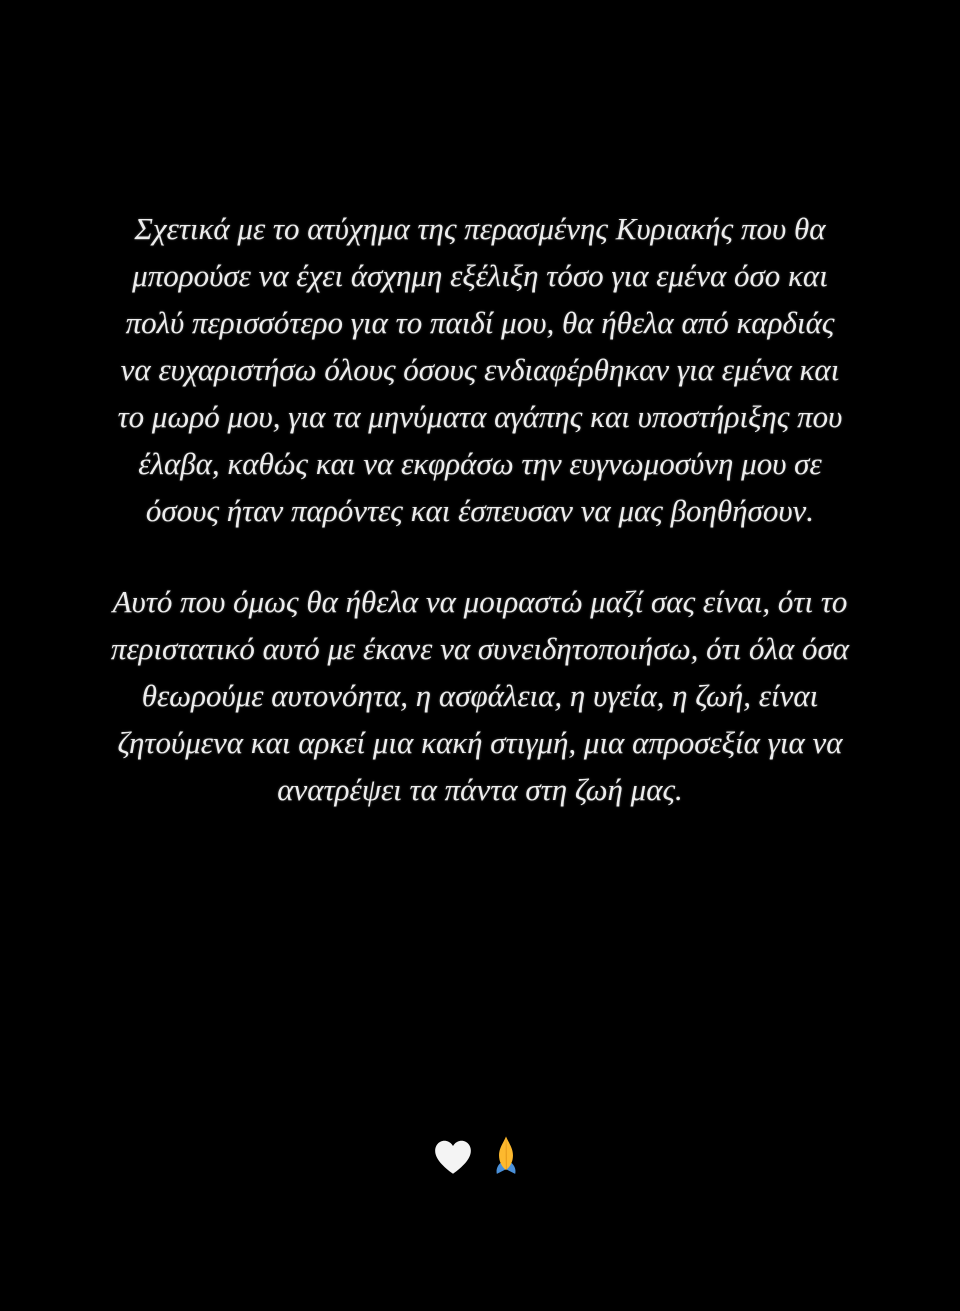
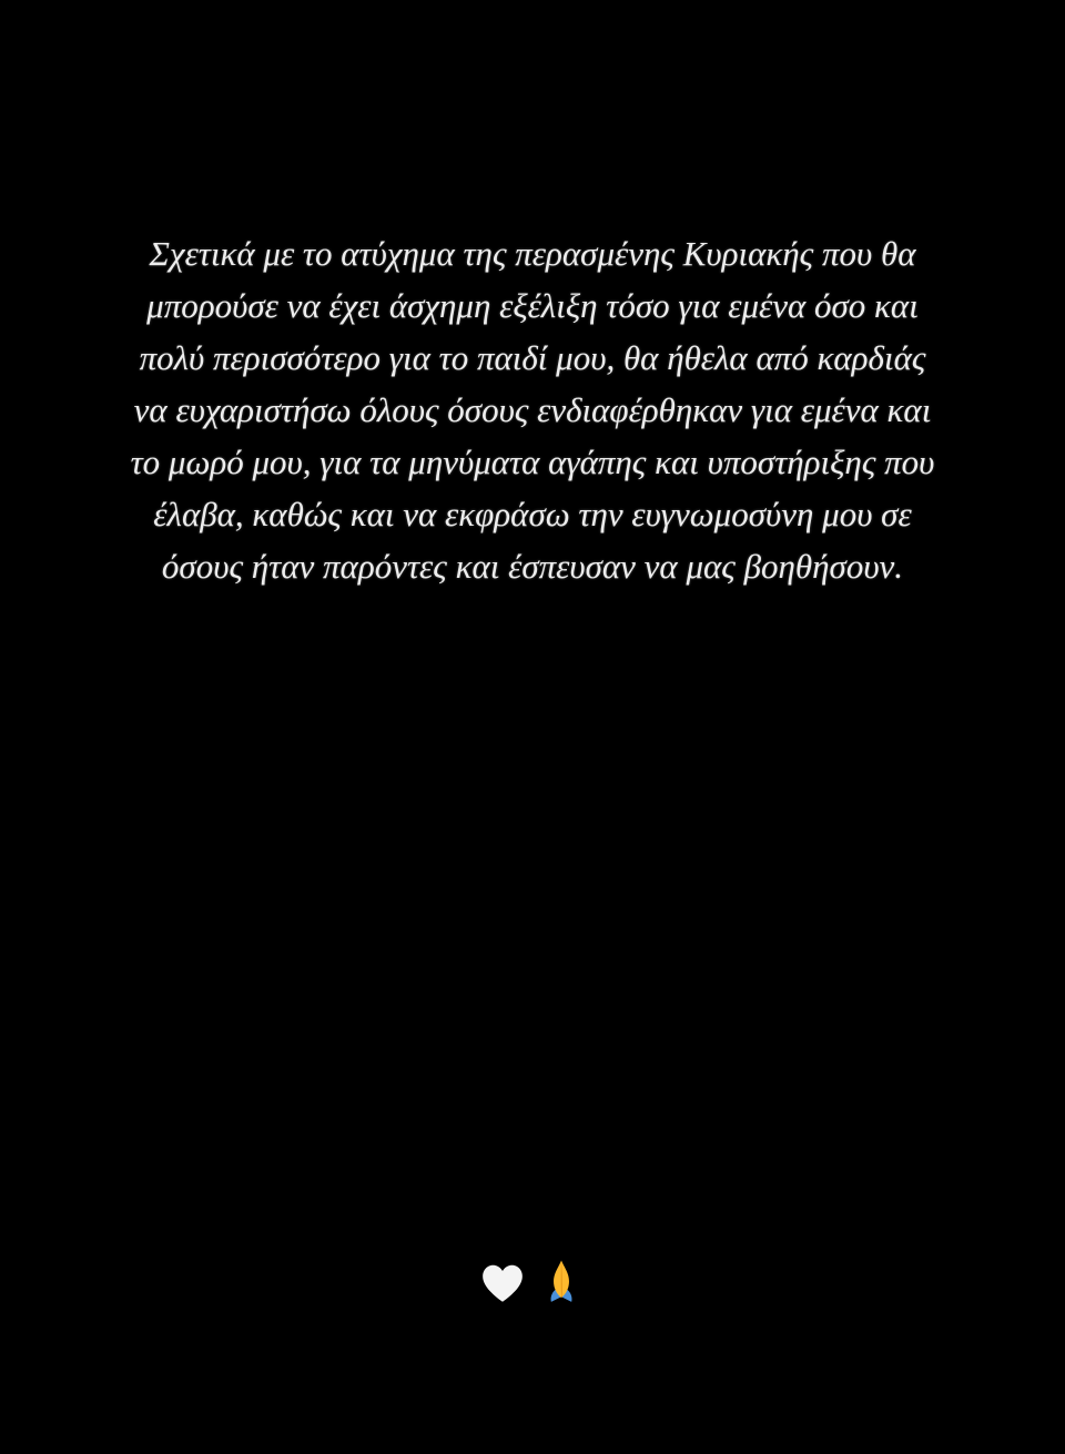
  Σχετικά με το ατύχημα της περασμένης Κυριακής που θα
  μπορούσε να έχει άσχημη εξέλιξη τόσο για εμένα όσο και
  πολύ περισσότερο για το παιδί μου, θα ήθελα από καρδιάς
  να ευχαριστήσω όλους όσους ενδιαφέρθηκαν για εμένα και
  το μωρό μου, για τα μηνύματα αγάπης και υποστήριξης που
  έλαβα, καθώς και να εκφράσω την ευγνωμοσύνη μου σε
  όσους ήταν παρόντες και έσπευσαν να μας βοηθήσουν.
- Αυτό που όμως θα ήθελα να μοιραστώ μαζί σας είναι, ότι το
- περιστατικό αυτό με έκανε να συνειδητοποιήσω, ότι όλα όσα
- θεωρούμε αυτονόητα, η ασφάλεια, η υγεία, η ζωή, είναι
- ζητούμενα και αρκεί μια κακή στιγμή, μια απροσεξία για να
- ανατρέψει τα πάντα στη ζωή μας.
